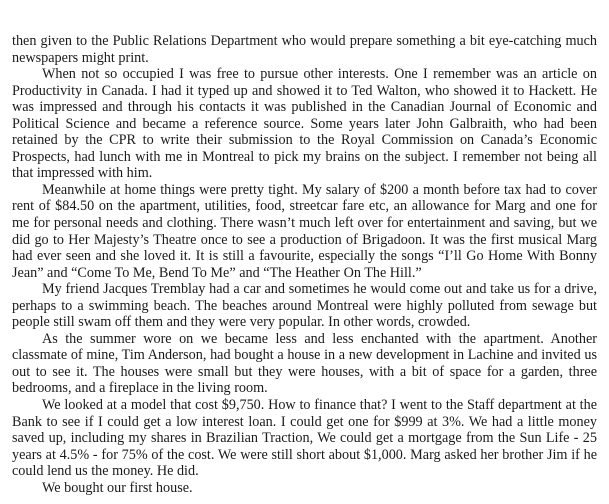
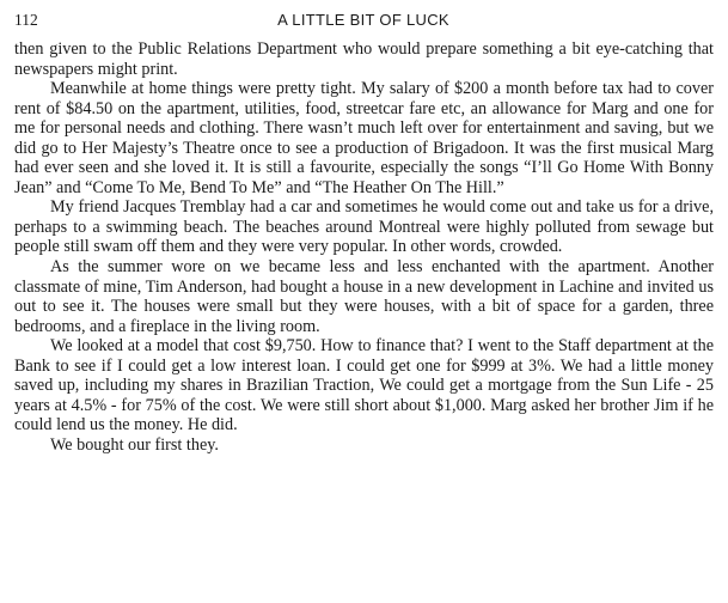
+ 112
+ A LITTLE BIT OF LUCK
- then given to the Public Relations Department who would prepare something a bit eye-catching much newspapers might print.
+ then given to the Public Relations Department who would prepare something a bit eye-catching that newspapers might print.
- When not so occupied I was free to pursue other interests. One I remember was an article on Productivity in Canada. I had it typed up and showed it to Ted Walton, who showed it to Hackett. He was impressed and through his contacts it was published in the Canadian Journal of Economic and Political Science and became a reference source. Some years later John Galbraith, who had been retained by the CPR to write their submission to the Royal Commission on Canada’s Economic Prospects, had lunch with me in Montreal to pick my brains on the subject. I remember not being all that impressed with him.
  Meanwhile at home things were pretty tight. My salary of $200 a month before tax had to cover rent of $84.50 on the apartment, utilities, food, streetcar fare etc, an allowance for Marg and one for me for personal needs and clothing. There wasn’t much left over for entertainment and saving, but we did go to Her Majesty’s Theatre once to see a production of Brigadoon. It was the first musical Marg had ever seen and she loved it. It is still a favourite, especially the songs “I’ll Go Home With Bonny Jean” and “Come To Me, Bend To Me” and “The Heather On The Hill.”
  My friend Jacques Tremblay had a car and sometimes he would come out and take us for a drive, perhaps to a swimming beach. The beaches around Montreal were highly polluted from sewage but people still swam off them and they were very popular. In other words, crowded.
  As the summer wore on we became less and less enchanted with the apartment. Another classmate of mine, Tim Anderson, had bought a house in a new development in Lachine and invited us out to see it. The houses were small but they were houses, with a bit of space for a garden, three bedrooms, and a fireplace in the living room.
  We looked at a model that cost $9,750. How to finance that? I went to the Staff department at the Bank to see if I could get a low interest loan. I could get one for $999 at 3%. We had a little money saved up, including my shares in Brazilian Traction, We could get a mortgage from the Sun Life - 25 years at 4.5% - for 75% of the cost. We were still short about $1,000. Marg asked her brother Jim if he could lend us the money. He did.
- We bought our first house.
+ We bought our first they.
